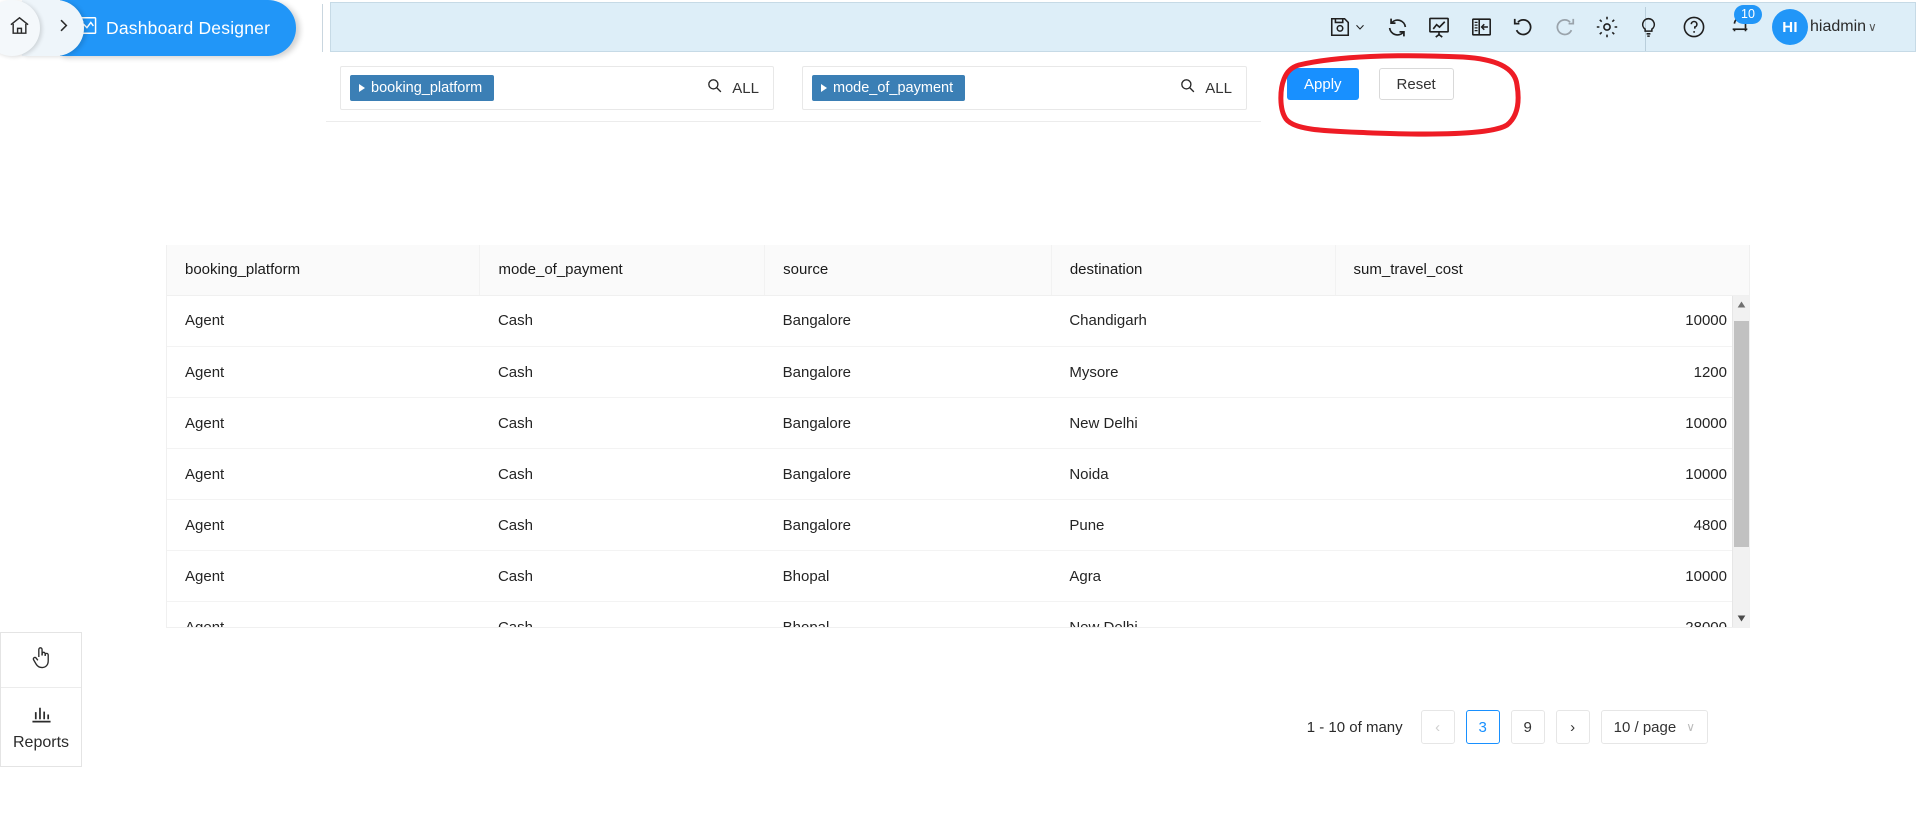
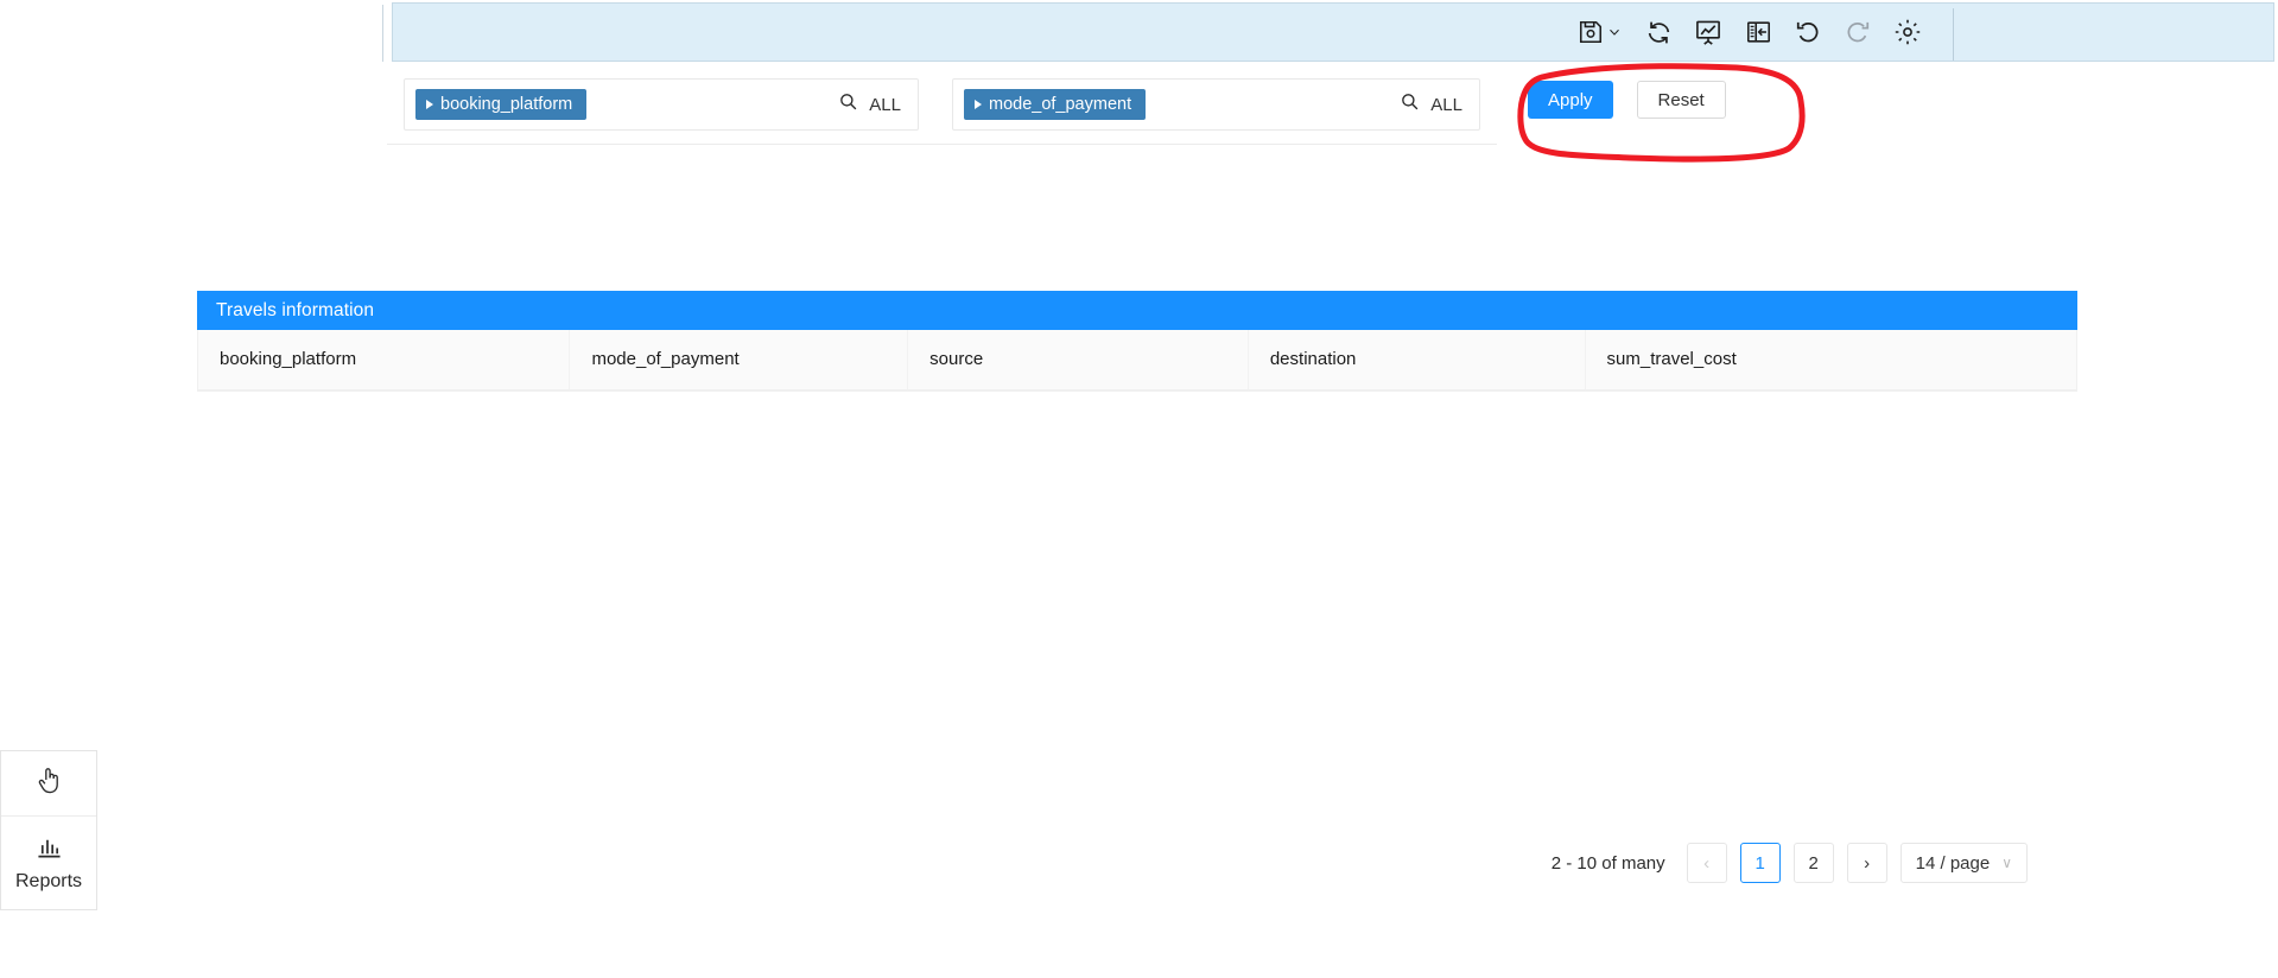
- Dashboard Designer
- 10
- HI
- hiadmin ∨
  booking_platform
  ALL
  mode_of_payment
  ALL
  Apply
  Reset
  Reports
+ Travels information
  booking_platform	mode_of_payment	source	destination	sum_travel_cost
- Agent	Cash	Bangalore	Chandigarh	10000
- Agent	Cash	Bangalore	Mysore	1200
- Agent	Cash	Bangalore	New Delhi	10000
- Agent	Cash	Bangalore	Noida	10000
- Agent	Cash	Bangalore	Pune	4800
- Agent	Cash	Bhopal	Agra	10000
- 1 - 10 of many
+ 2 - 10 of many
  ‹
- 3
+ 1
- 9
+ 2
  ›
- 10 / page
+ 14 / page
  ∨
